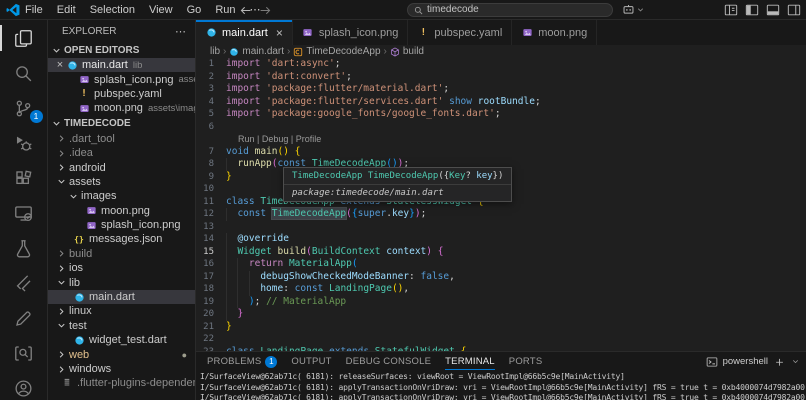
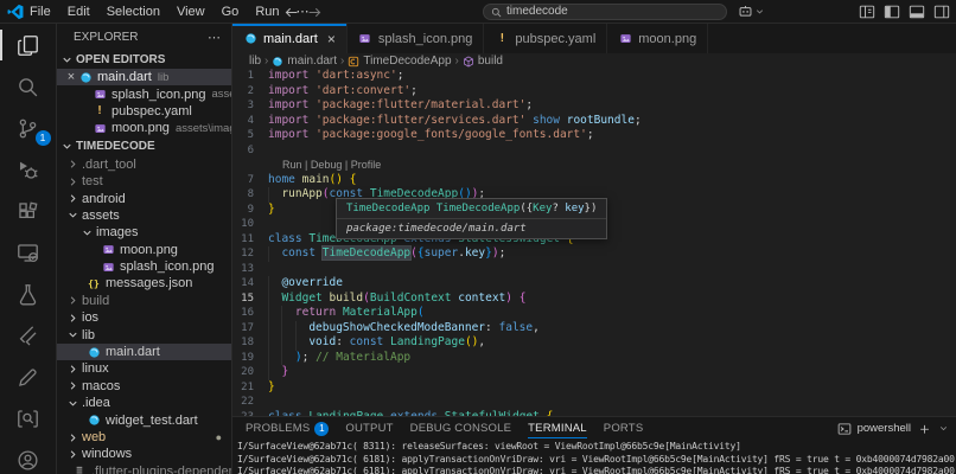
  File
  Edit
  Selection
  View
  Go
  Run
  ⋯
  timedecode
  1
  EXPLORER
  ⋯
  OPEN EDITORS
  ×
  main.dart
  lib
  splash_icon.png
  !
  pubspec.yaml
  moon.png
  assets\ima
  TIMEDECODE
  .dart_tool
- .idea
+ test
  android
  assets
  images
  moon.png
  splash_icon.png
  {}
  messages.json
  build
  ios
  lib
  main.dart
  linux
+ macos
- test
+ .idea
  widget_test.dart
  web
  ●
  windows
  ≣
  .flutter-plugins-depende
  main.dart
  ×
  splash_icon.png
  !
  pubspec.yaml
  moon.png
  lib
  ›
  main.dart
  ›
  TimeDecodeApp
  ›
  build
  1
  import 'dart:async';
  2
  import 'dart:convert';
  3
  import 'package:flutter/material.dart';
  4
  import 'package:flutter/services.dart' show rootBundle;
  5
  import 'package:google_fonts/google_fonts.dart';
  6
  Run | Debug | Profile
  7
- void main() {
+ home main() {
  8
  runApp(const TimeDecodeApp());
  9
  }
  10
  11
  12
  const TimeDecodeApp({super.key});
  13
  14
  @override
  15
  Widget build(BuildContext context) {
  16
  return MaterialApp(
  17
  debugShowCheckedModeBanner: false,
  18
- home: const LandingPage(),
+ void: const LandingPage(),
  19
  ); // MaterialApp
  20
  }
  21
  }
  22
  TimeDecodeApp TimeDecodeApp({Key? key})
  package:timedecode/main.dart
  PROBLEMS
  1
  OUTPUT
  DEBUG CONSOLE
  TERMINAL
  PORTS
  powershell
  ＋
- I/SurfaceView@62ab71c( 6181): releaseSurfaces: viewRoot = ViewRootImpl@66b5c9e[MainActivity]
+ I/SurfaceView@62ab71c( 8311): releaseSurfaces: viewRoot = ViewRootImpl@66b5c9e[MainActivity]
  I/SurfaceView@62ab71c( 6181): applyTransactionOnVriDraw: vri = ViewRootImpl@66b5c9e[MainActivity] fRS = true t = 0xb4000074d7982a00
  I/SurfaceView@62ab71c( 6181): applyTransactionOnVriDraw: vri = ViewRootImpl@66b5c9e[MainActivity] fRS = true t = 0xb4000074d7982a00
